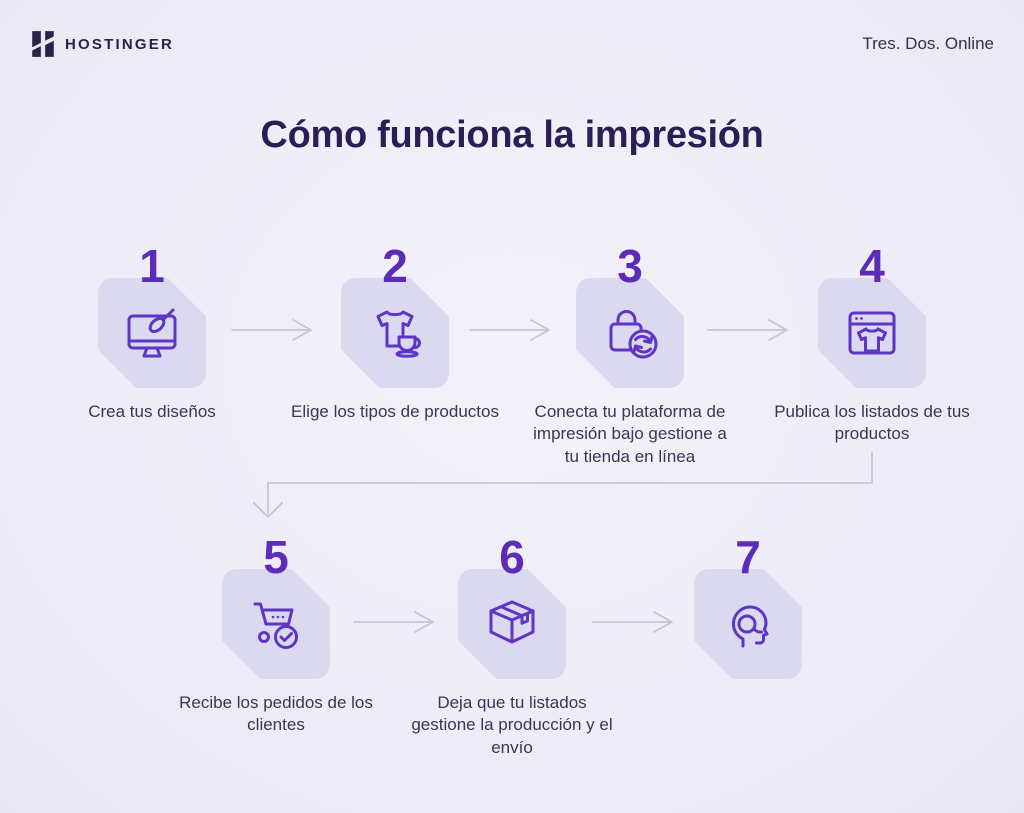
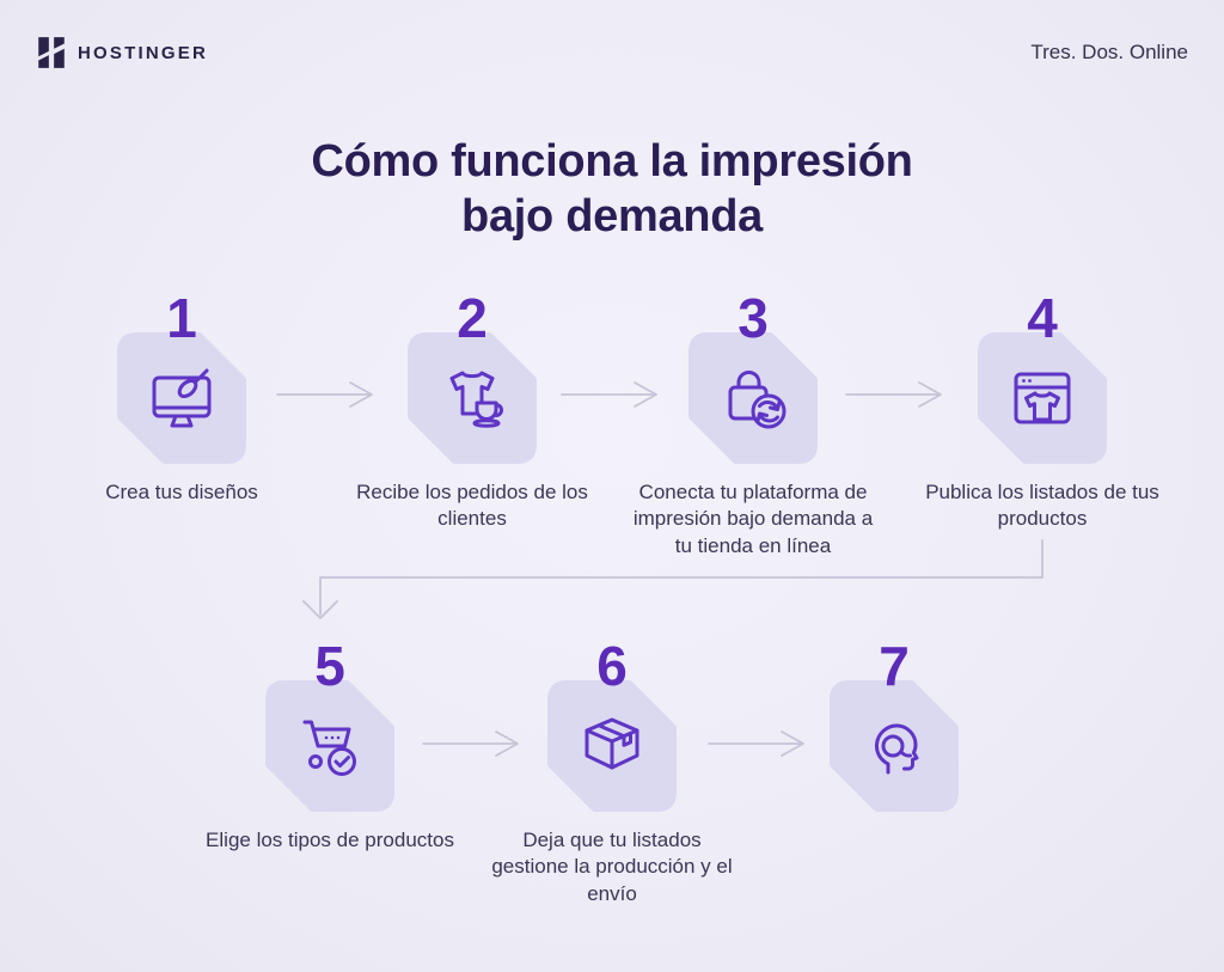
  HOSTINGER
  Tres. Dos. Online
  Cómo funciona la impresión
+ bajo demanda
  1
  Crea tus diseños
  2
- Elige los tipos de productos
+ Recibe los pedidos de los clientes
  3
- Conecta tu plataforma de impresión bajo gestione a tu tienda en línea
+ Conecta tu plataforma de impresión bajo demanda a tu tienda en línea
  4
  Publica los listados de tus productos
  5
- Recibe los pedidos de los clientes
+ Elige los tipos de productos
  6
  Deja que tu listados gestione la producción y el envío
  7
